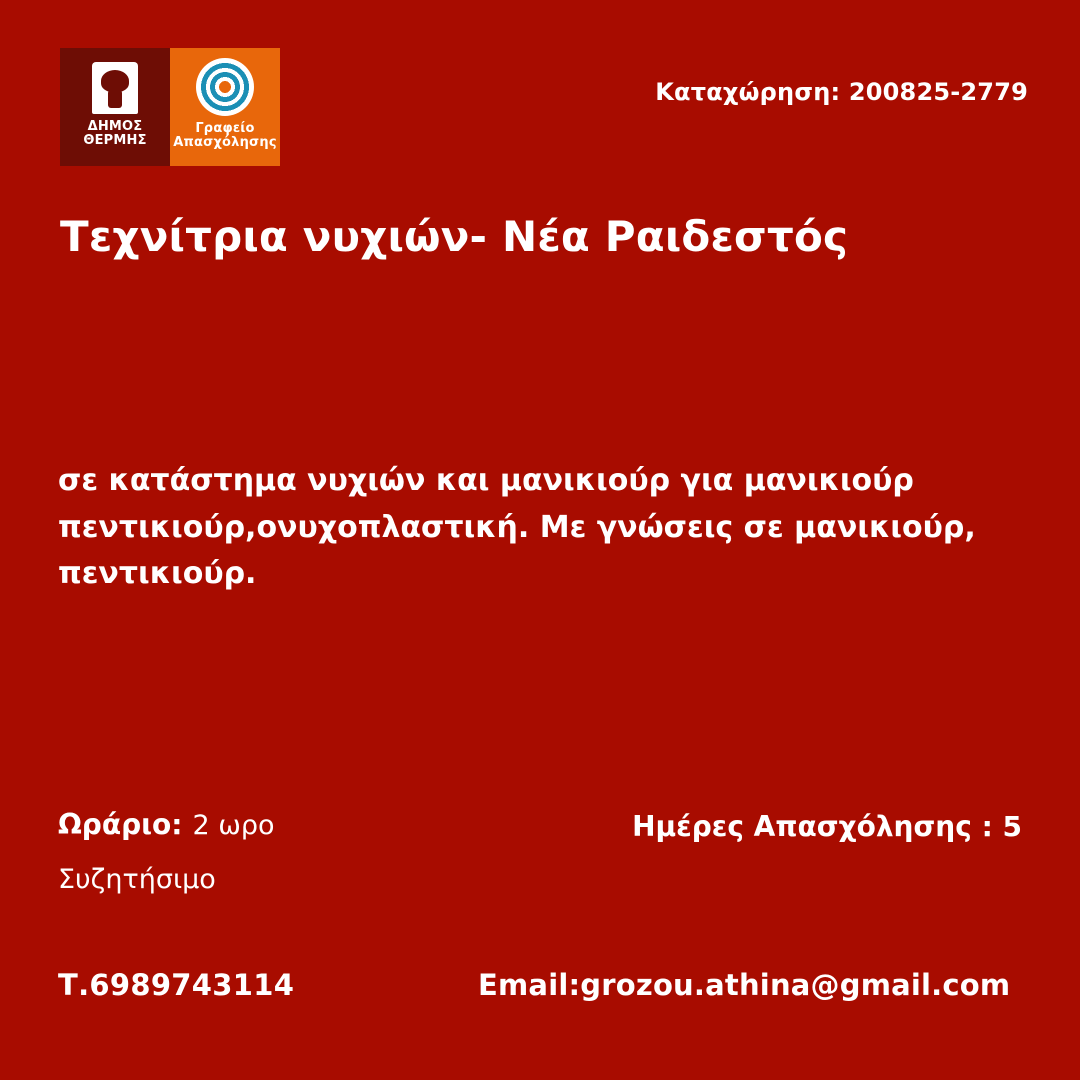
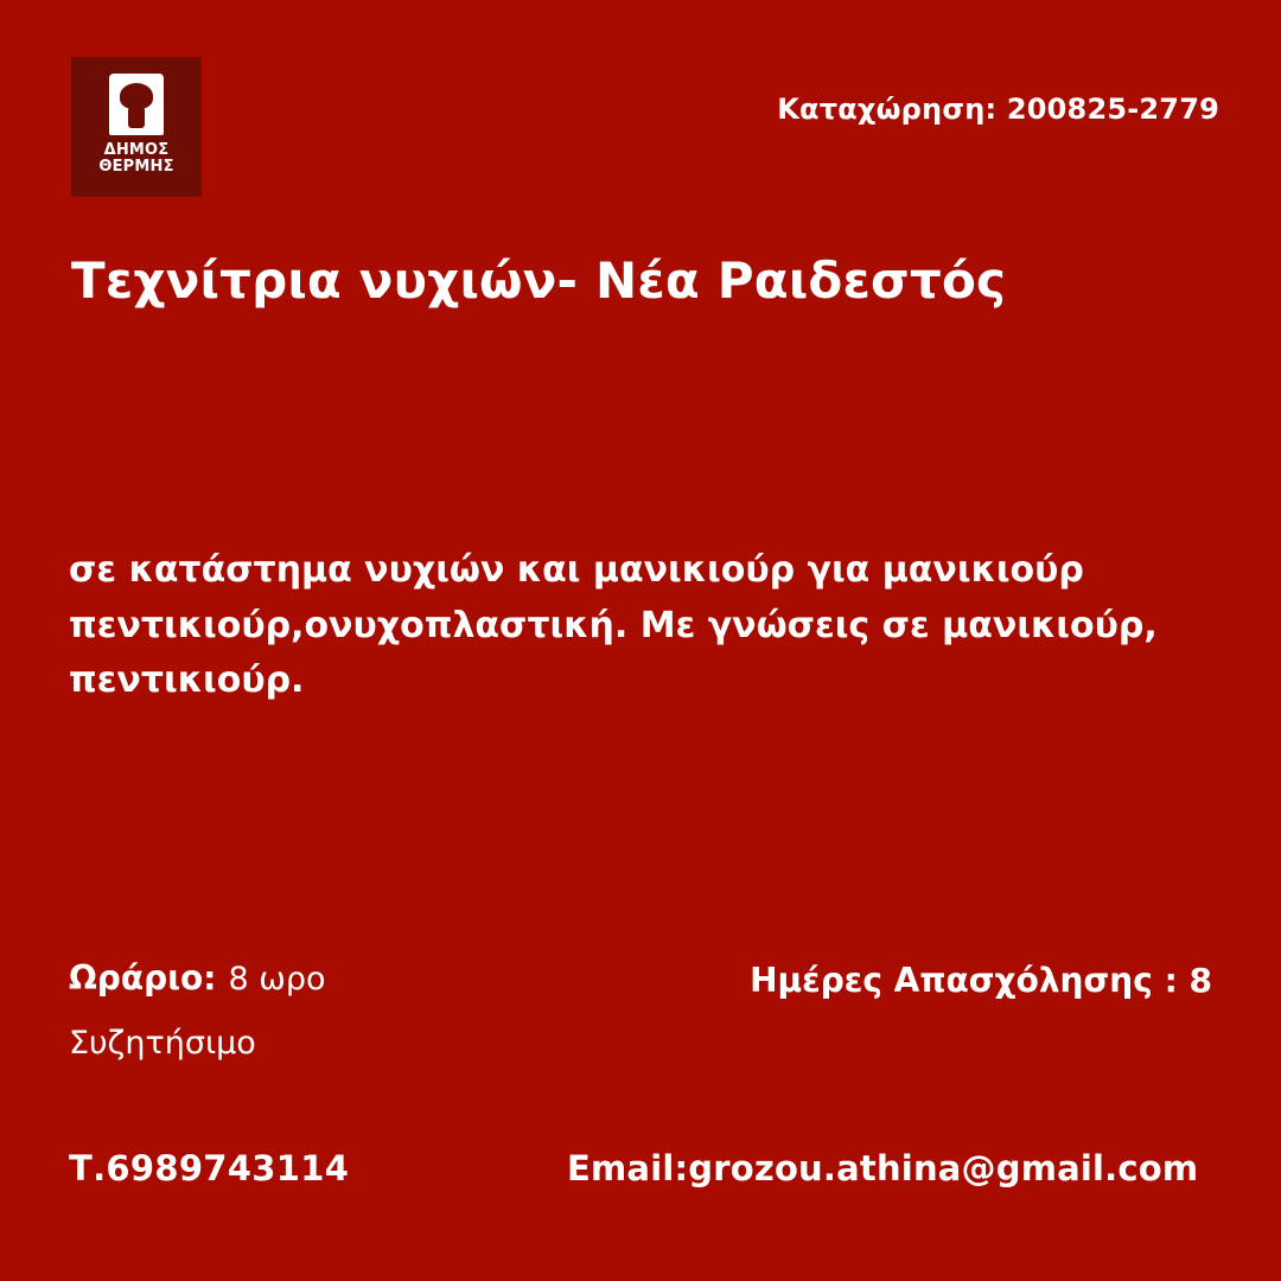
  ΔΗΜΟΣ
  ΘΕΡΜΗΣ
- Γραφείο
- Απασχόλησης
  Καταχώρηση: 200825-2779
  Τεχνίτρια νυχιών- Νέα Ραιδεστός
  σε κατάστημα νυχιών και μανικιούρ για μανικιούρ πεντικιούρ,ονυχοπλαστική. Με γνώσεις σε μανικιούρ, πεντικιούρ.
- Ωράριο: 2 ωρο
+ Ωράριο: 8 ωρο
- Ημέρες Απασχόλησης : 5
+ Ημέρες Απασχόλησης : 8
  Συζητήσιμο
  Τ.6989743114
  Email:grozou.athina@gmail.com
